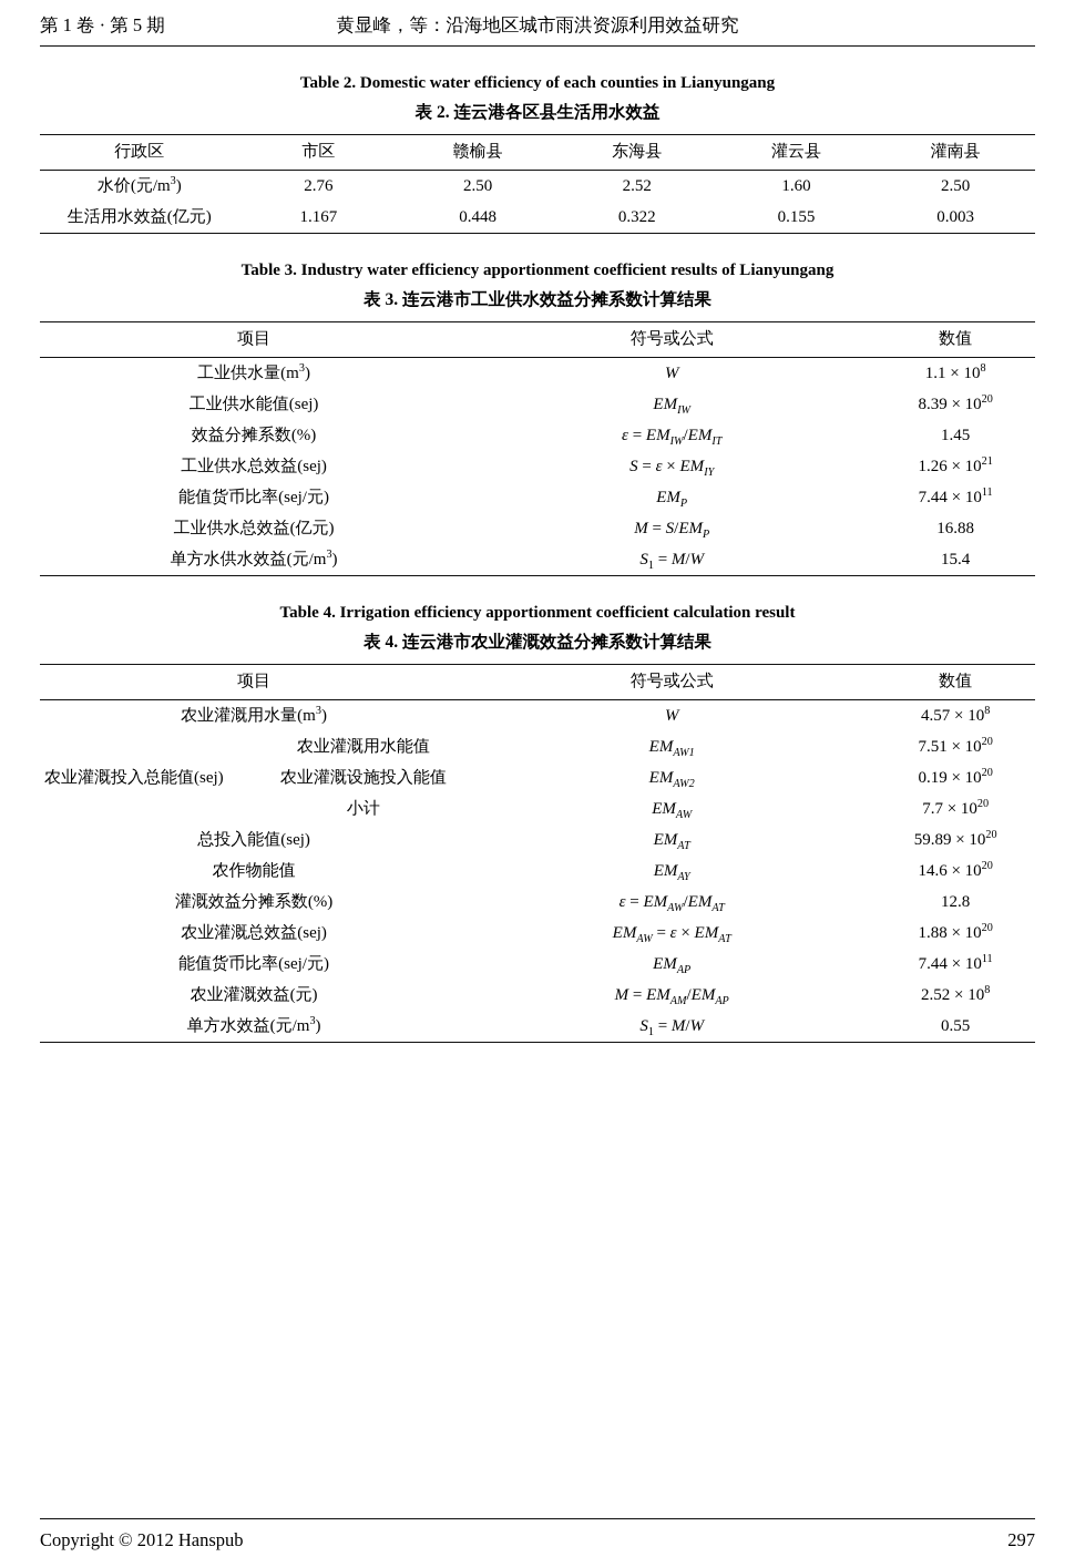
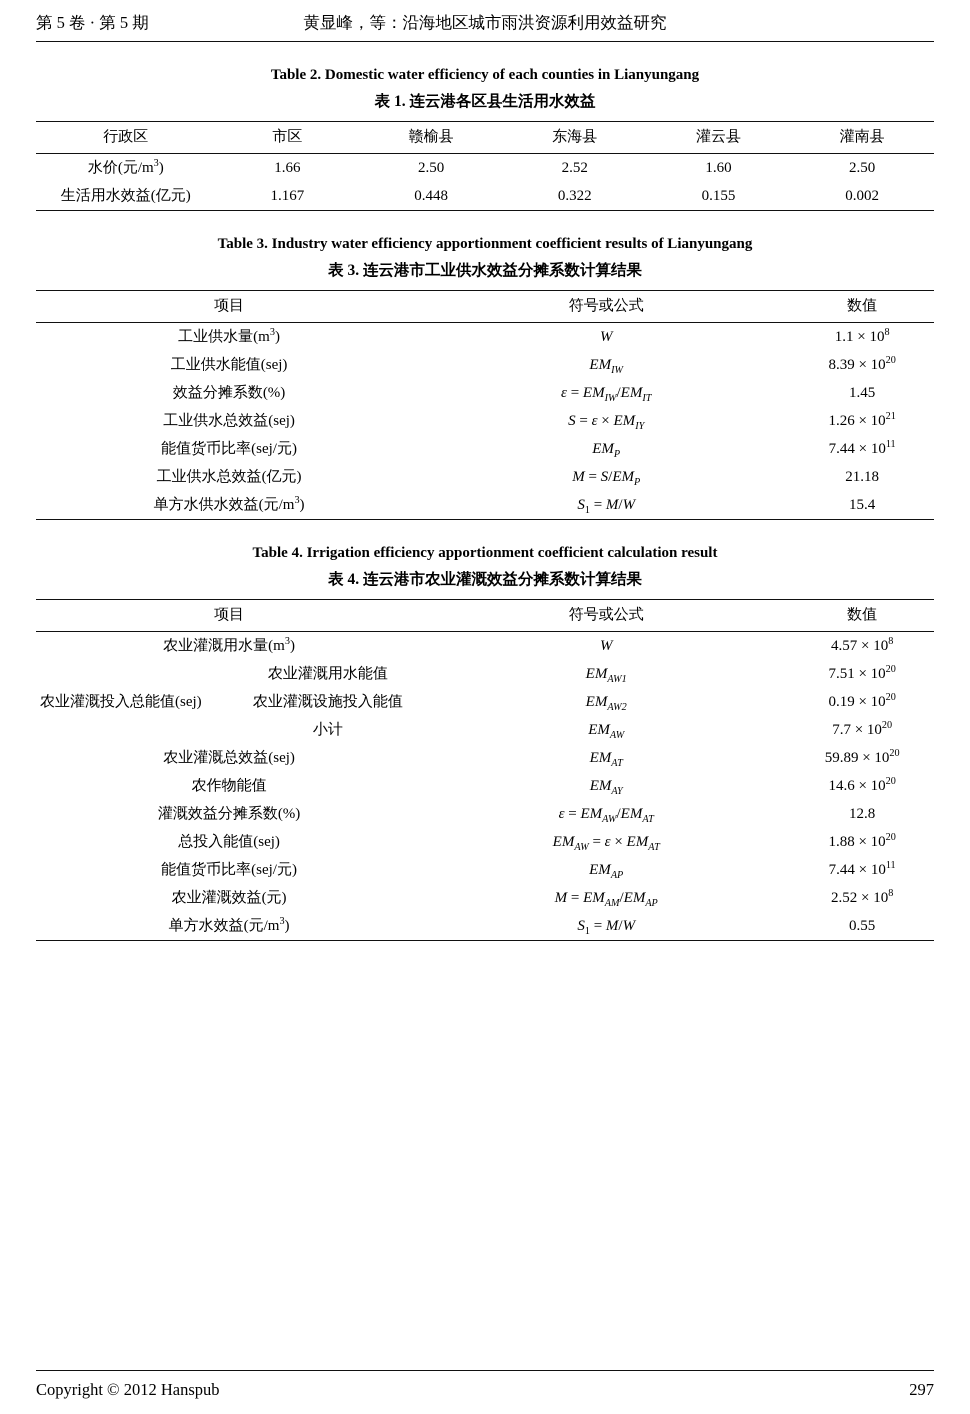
- 第 1 卷 · 第 5 期
+ 第 5 卷 · 第 5 期
  黄显峰，等：沿海地区城市雨洪资源利用效益研究
  Table 2. Domestic water efficiency of each counties in Lianyungang
- 表 2. 连云港各区县生活用水效益
+ 表 1. 连云港各区县生活用水效益
  行政区	市区	赣榆县	东海县	灌云县	灌南县
- 水价(元/m3)	2.76	2.50	2.52	1.60	2.50
+ 水价(元/m3)	1.66	2.50	2.52	1.60	2.50
- 生活用水效益(亿元)	1.167	0.448	0.322	0.155	0.003
+ 生活用水效益(亿元)	1.167	0.448	0.322	0.155	0.002
  Table 3. Industry water efficiency apportionment coefficient results of Lianyungang
  表 3. 连云港市工业供水效益分摊系数计算结果
  项目	符号或公式	数值
  工业供水量(m3)	W	1.1 × 108
  工业供水能值(sej)	EMIW	8.39 × 1020
  效益分摊系数(%)	ε = EMIW/EMIT	1.45
  工业供水总效益(sej)	S = ε × EMIY	1.26 × 1021
  能值货币比率(sej/元)	EMP	7.44 × 1011
- 工业供水总效益(亿元)	M = S/EMP	16.88
+ 工业供水总效益(亿元)	M = S/EMP	21.18
  单方水供水效益(元/m3)	S1 = M/W	15.4
  Table 4. Irrigation efficiency apportionment coefficient calculation result
  表 4. 连云港市农业灌溉效益分摊系数计算结果
  项目	符号或公式	数值
  农业灌溉用水量(m3)	W	4.57 × 108
  农业灌溉投入总能值(sej)	农业灌溉用水能值	EMAW1	7.51 × 1020
  农业灌溉设施投入能值	EMAW2	0.19 × 1020
  小计	EMAW	7.7 × 1020
- 总投入能值(sej)	EMAT	59.89 × 1020
+ 农业灌溉总效益(sej)	EMAT	59.89 × 1020
  农作物能值	EMAY	14.6 × 1020
  灌溉效益分摊系数(%)	ε = EMAW/EMAT	12.8
- 农业灌溉总效益(sej)	EMAW = ε × EMAT	1.88 × 1020
+ 总投入能值(sej)	EMAW = ε × EMAT	1.88 × 1020
  能值货币比率(sej/元)	EMAP	7.44 × 1011
  农业灌溉效益(元)	M = EMAM/EMAP	2.52 × 108
  单方水效益(元/m3)	S1 = M/W	0.55
  Copyright © 2012 Hanspub
  297
